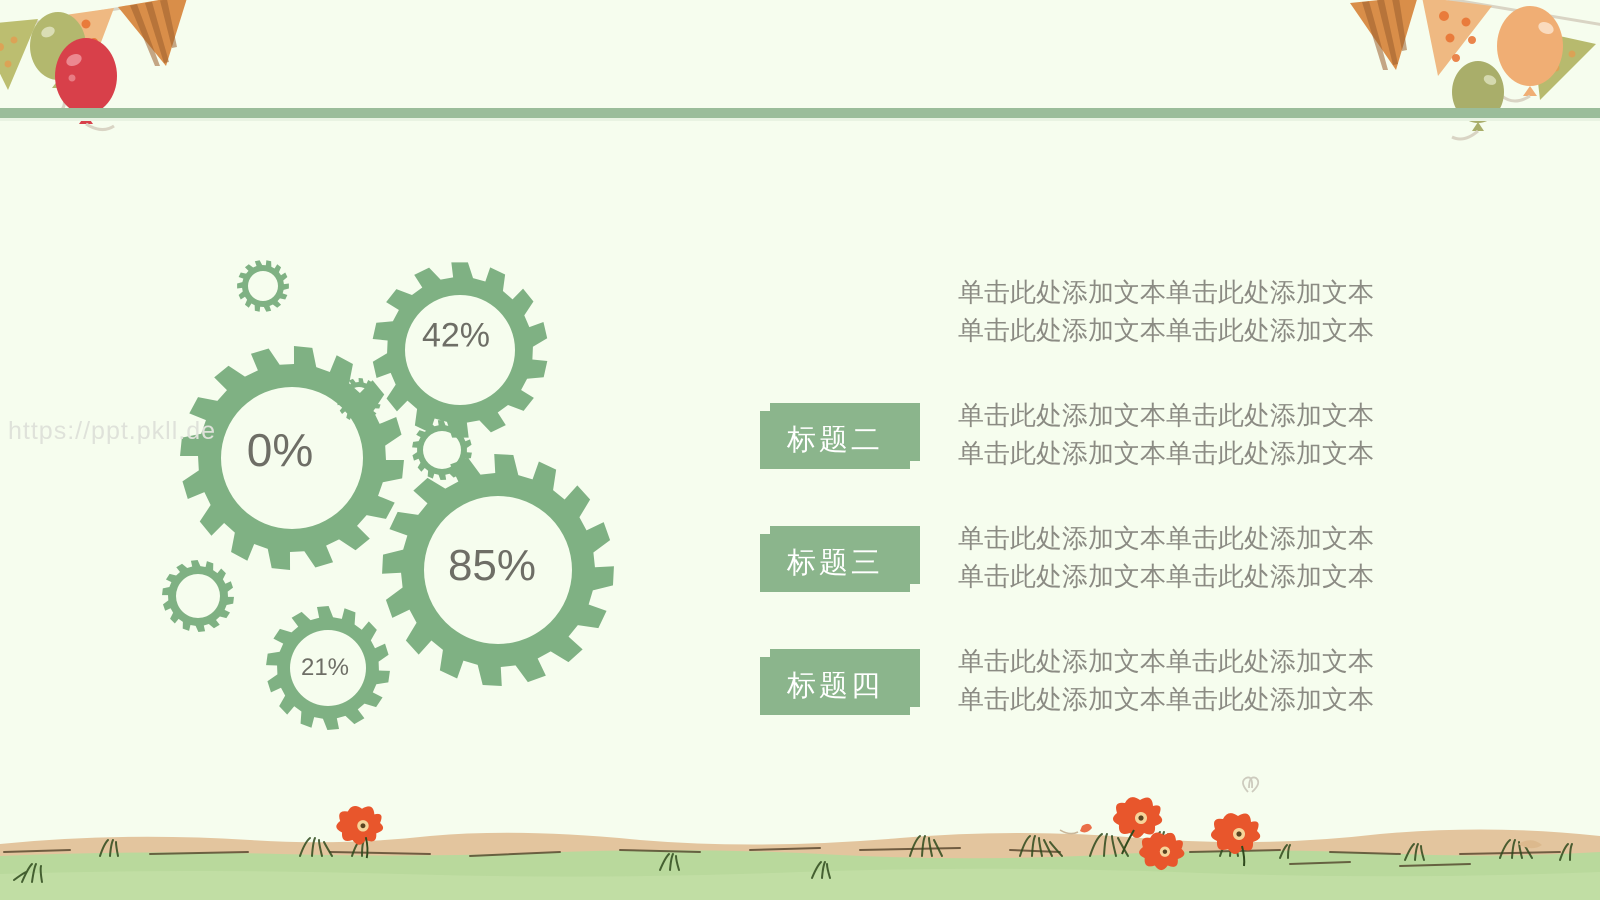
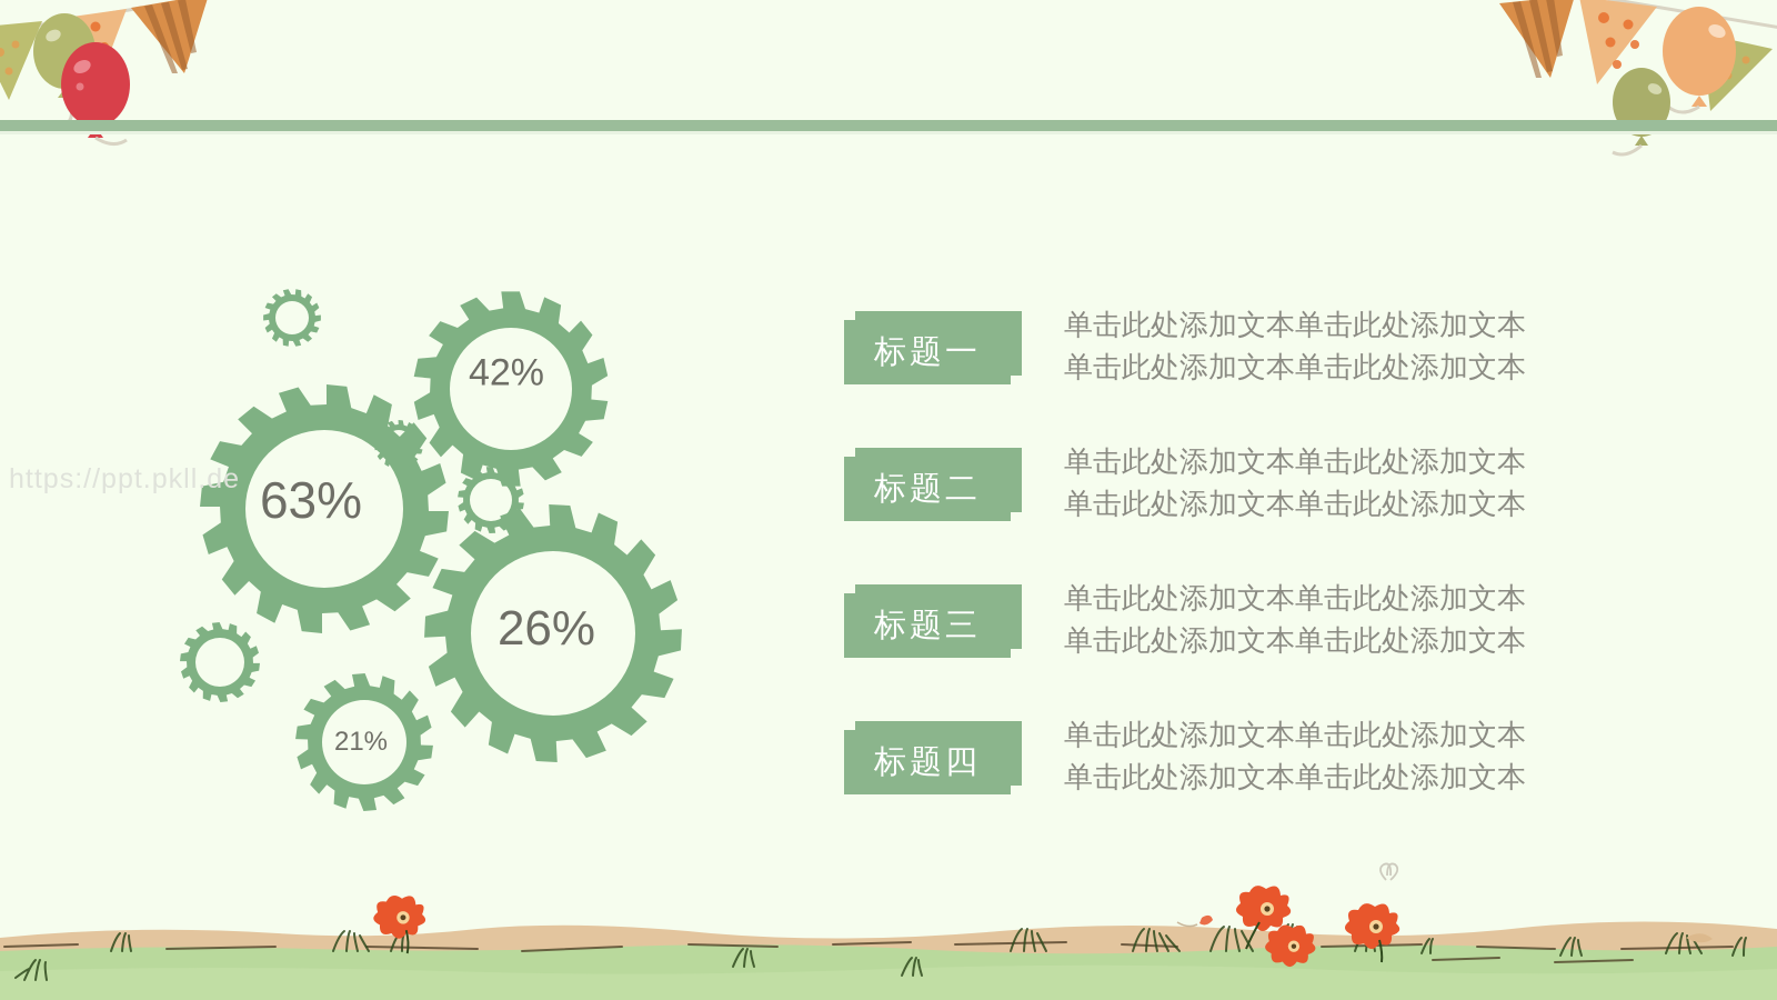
  https://ppt.pkll.de
- 0%
+ 63%
  42%
- 85%
+ 26%
  21%
+ 标题一
  单击此处添加文本单击此处添加文本
  单击此处添加文本单击此处添加文本
  标题二
  单击此处添加文本单击此处添加文本
  单击此处添加文本单击此处添加文本
  标题三
  单击此处添加文本单击此处添加文本
  单击此处添加文本单击此处添加文本
  标题四
  单击此处添加文本单击此处添加文本
  单击此处添加文本单击此处添加文本
